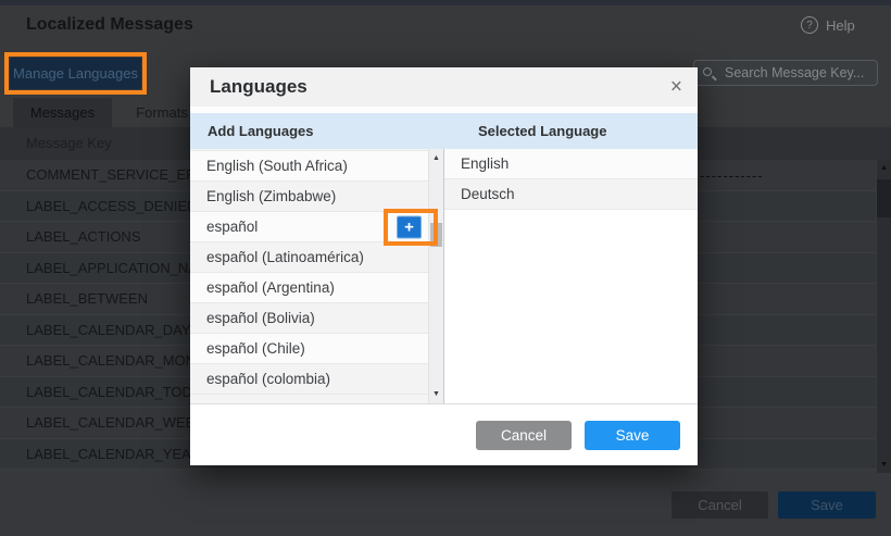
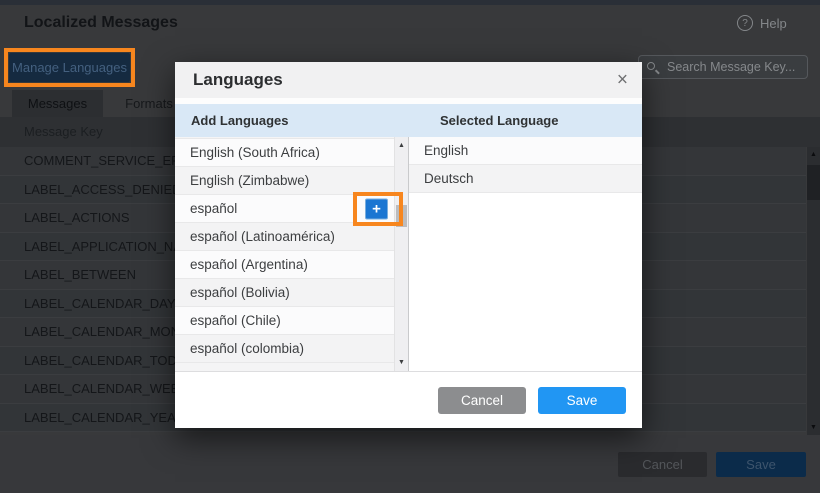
  Localized Messages
  ?
  Help
  Manage Languages
  Search Message Key...
  Messages
  Formats
  COMMENT_SERVICE_E
- -----------
  LABEL_ACCESS_DENIE
  LABEL_ACTIONS
  LABEL_APPLICATION_N
  LABEL_BETWEEN
  LABEL_CALENDAR_DAY
  LABEL_CALENDAR_MO
  LABEL_CALENDAR_TOD
  LABEL_CALENDAR_WE
  LABEL_CALENDAR_YEA
  Cancel
  Save
  Languages
  ×
  Add Languages
  Selected Language
  English (South Africa)
  English (Zimbabwe)
  español
  +
  español (Latinoamérica)
  español (Argentina)
  español (Bolivia)
  español (Chile)
  español (colombia)
  English
  Deutsch
  Cancel
  Save
